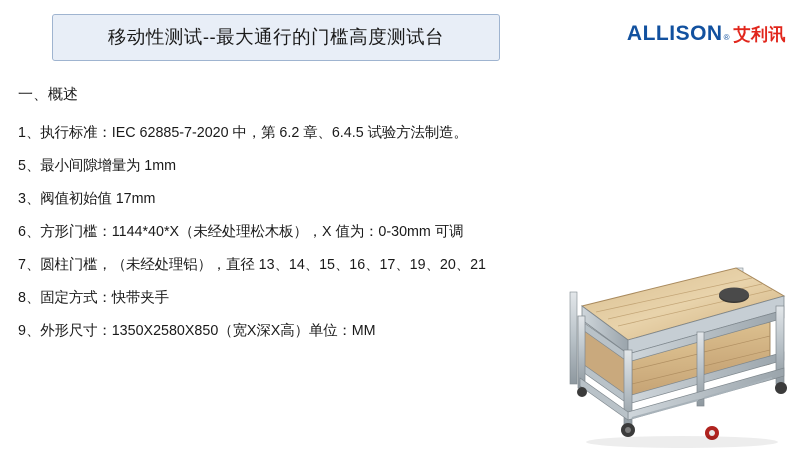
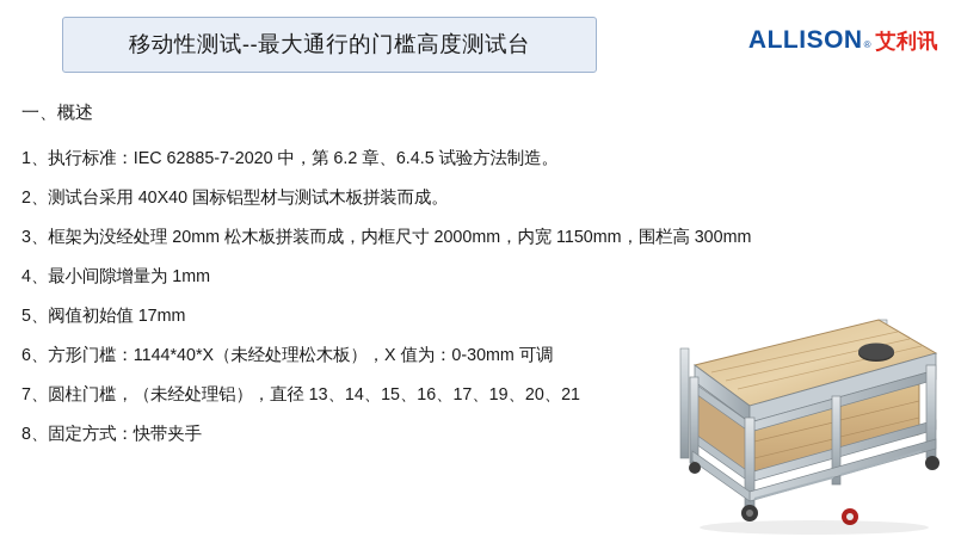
  移动性测试--最大通行的门槛高度测试台
  ALLISON
  ®
  艾利讯
  一、概述
  1、执行标准：IEC 62885-7-2020 中，第 6.2 章、6.4.5 试验方法制造。
+ 2、测试台采用 40X40 国标铝型材与测试木板拼装而成。
+ 3、框架为没经处理 20mm 松木板拼装而成，内框尺寸 2000mm，内宽 1150mm，围栏高 300mm
- 5、最小间隙增量为 1mm
+ 4、最小间隙增量为 1mm
- 3、阀值初始值 17mm
+ 5、阀值初始值 17mm
  6、方形门槛：1144*40*X（未经处理松木板），X 值为：0-30mm 可调
  7、圆柱门槛，（未经处理铝），直径 13、14、15、16、17、19、20、21
  8、固定方式：快带夹手
- 9、外形尺寸：1350X2580X850（宽X深X高）单位：MM
